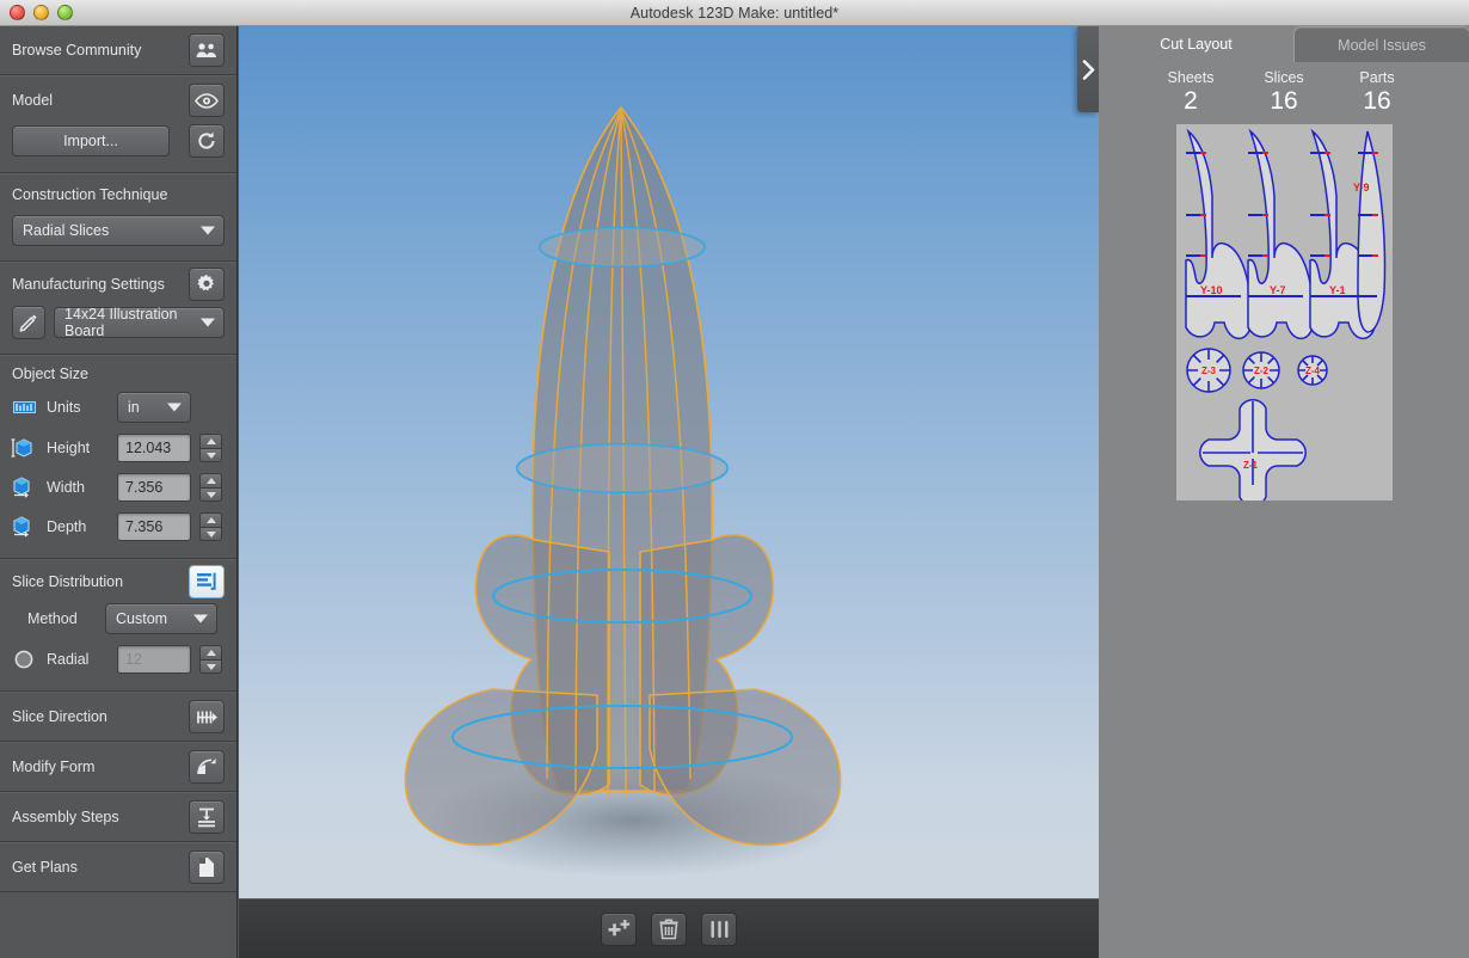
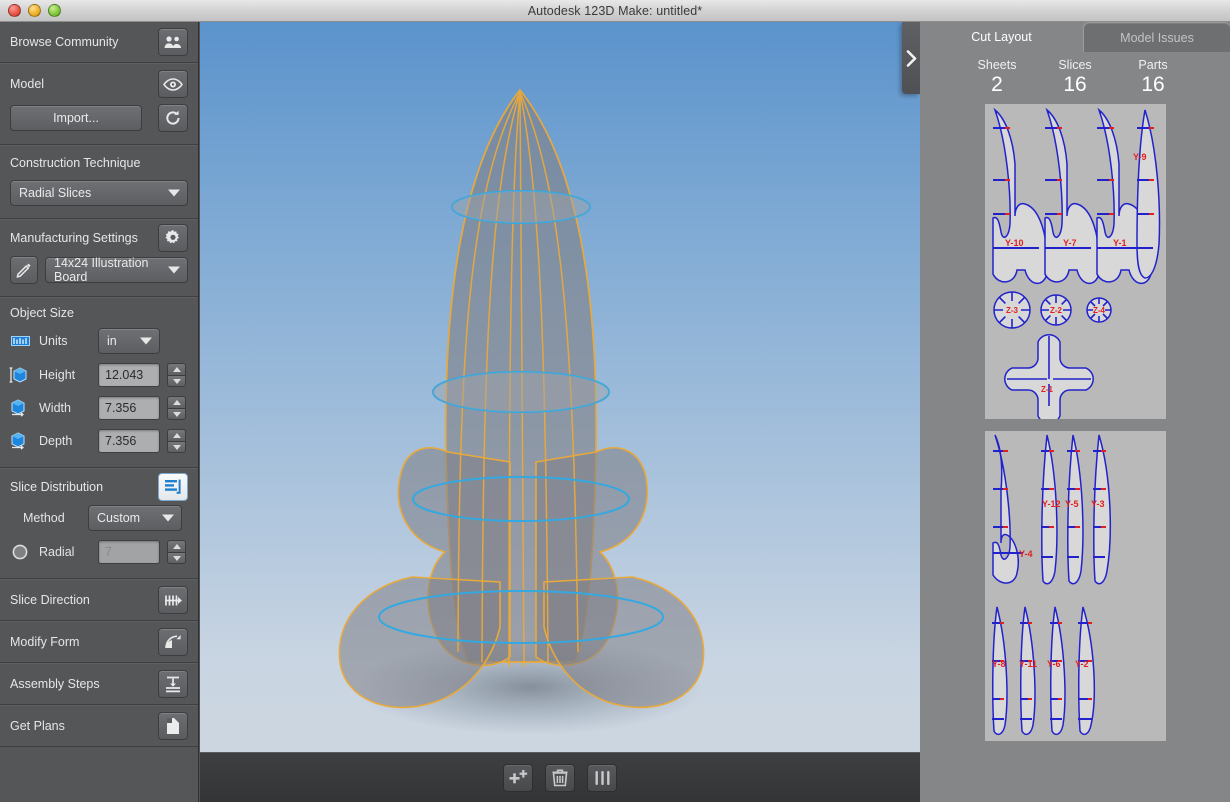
  Autodesk 123D Make: untitled*
  Browse Community
  Model
  Import...
  Construction Technique
  Radial Slices
  Manufacturing Settings
  14x24 Illustration Board
  Object Size
  Units
  in
  Height
  12.043
  Width
  7.356
  Depth
  7.356
  Slice Distribution
  Method
  Custom
  Radial
- 12
+ 7
  Slice Direction
  Modify Form
  Assembly Steps
  Get Plans
  Cut Layout
  Model Issues
  Sheets
  2
  Slices
  16
  Parts
  16
  Y-10
  Y-7
  Y-1
  Y-9
  Z-3
  Z-2
  Z-4
  Z-1
+ Y-4
+ Y-12
+ Y-5
+ Y-3
+ Y-8
+ Y-11
+ Y-6
+ Y-2
